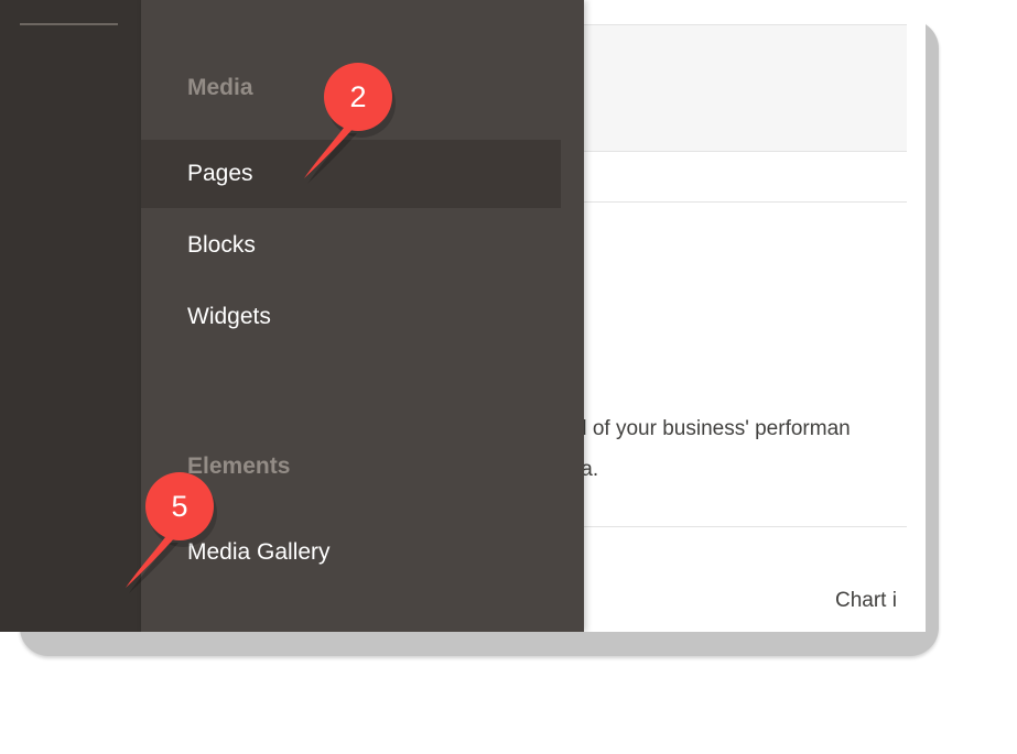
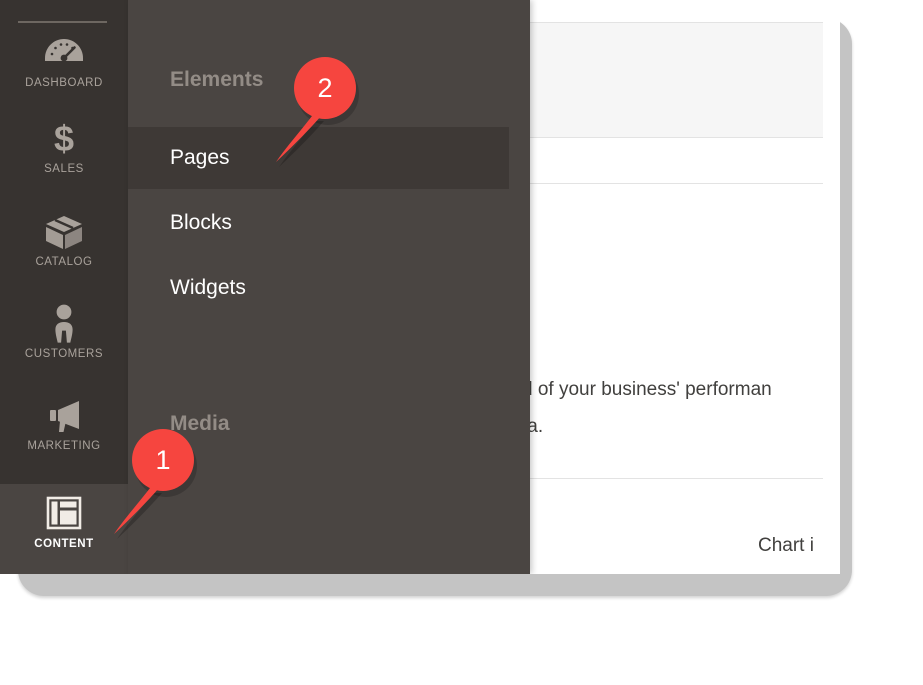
  of your business' performan
  Chart i
+ DASHBOARD
+ $
+ SALES
+ CATALOG
+ CUSTOMERS
+ MARKETING
+ CONTENT
- Media
+ Elements
  Pages
  Blocks
  Widgets
- Elements
+ Media
- Media Gallery
- 5
+ 1
  2
